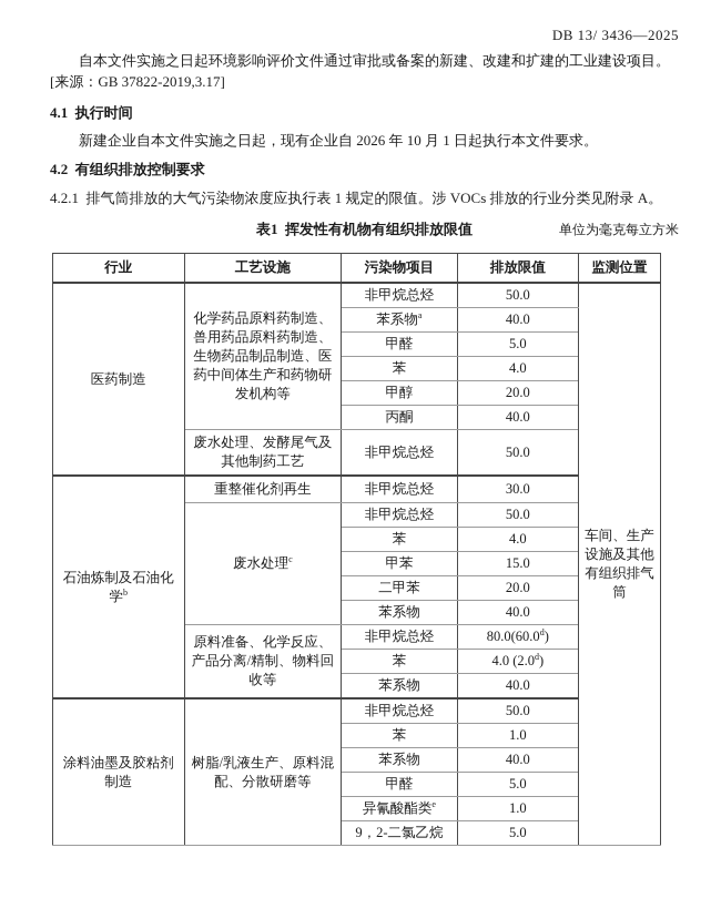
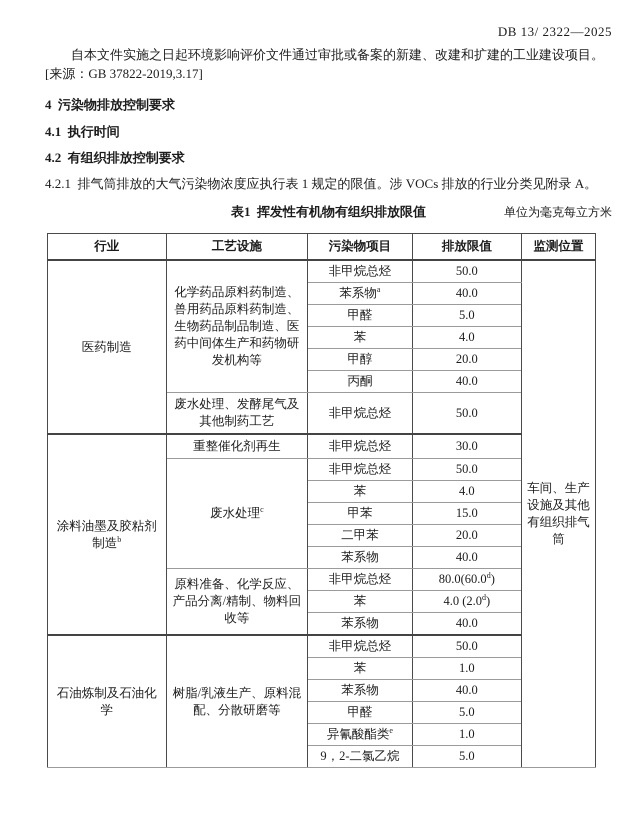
- DB 13/ 3436—2025
+ DB 13/ 2322—2025
  自本文件实施之日起环境影响评价文件通过审批或备案的新建、改建和扩建的工业建设项目。
  [来源：GB 37822-2019,3.17]
+ 4 污染物排放控制要求
  4.1 执行时间
- 新建企业自本文件实施之日起，现有企业自 2026 年 10 月 1 日起执行本文件要求。
  4.2 有组织排放控制要求
  4.2.1 排气筒排放的大气污染物浓度应执行表 1 规定的限值。涉 VOCs 排放的行业分类见附录 A。
  表1 挥发性有机物有组织排放限值
  单位为毫克每立方米
  行业	工艺设施	污染物项目	排放限值	监测位置
  医药制造	化学药品原料药制造、兽用药品原料药制造、生物药品制品制造、医药中间体生产和药物研发机构等	非甲烷总烃	50.0	车间、生产设施及其他有组织排气筒
  苯系物a	40.0
  甲醛	5.0
  苯	4.0
  甲醇	20.0
  丙酮	40.0
  废水处理、发酵尾气及其他制药工艺	非甲烷总烃	50.0
- 石油炼制及石油化学b	重整催化剂再生	非甲烷总烃	30.0
+ 涂料油墨及胶粘剂制造b	重整催化剂再生	非甲烷总烃	30.0
  废水处理c	非甲烷总烃	50.0
  苯	4.0
  甲苯	15.0
  二甲苯	20.0
  苯系物	40.0
  原料准备、化学反应、产品分离/精制、物料回收等	非甲烷总烃	80.0(60.0d)
  苯	4.0 (2.0d)
  苯系物	40.0
- 涂料油墨及胶粘剂制造	树脂/乳液生产、原料混配、分散研磨等	非甲烷总烃	50.0
+ 石油炼制及石油化学	树脂/乳液生产、原料混配、分散研磨等	非甲烷总烃	50.0
  苯	1.0
  苯系物	40.0
  甲醛	5.0
  异氰酸酯类e	1.0
  9，2-二氯乙烷	5.0
